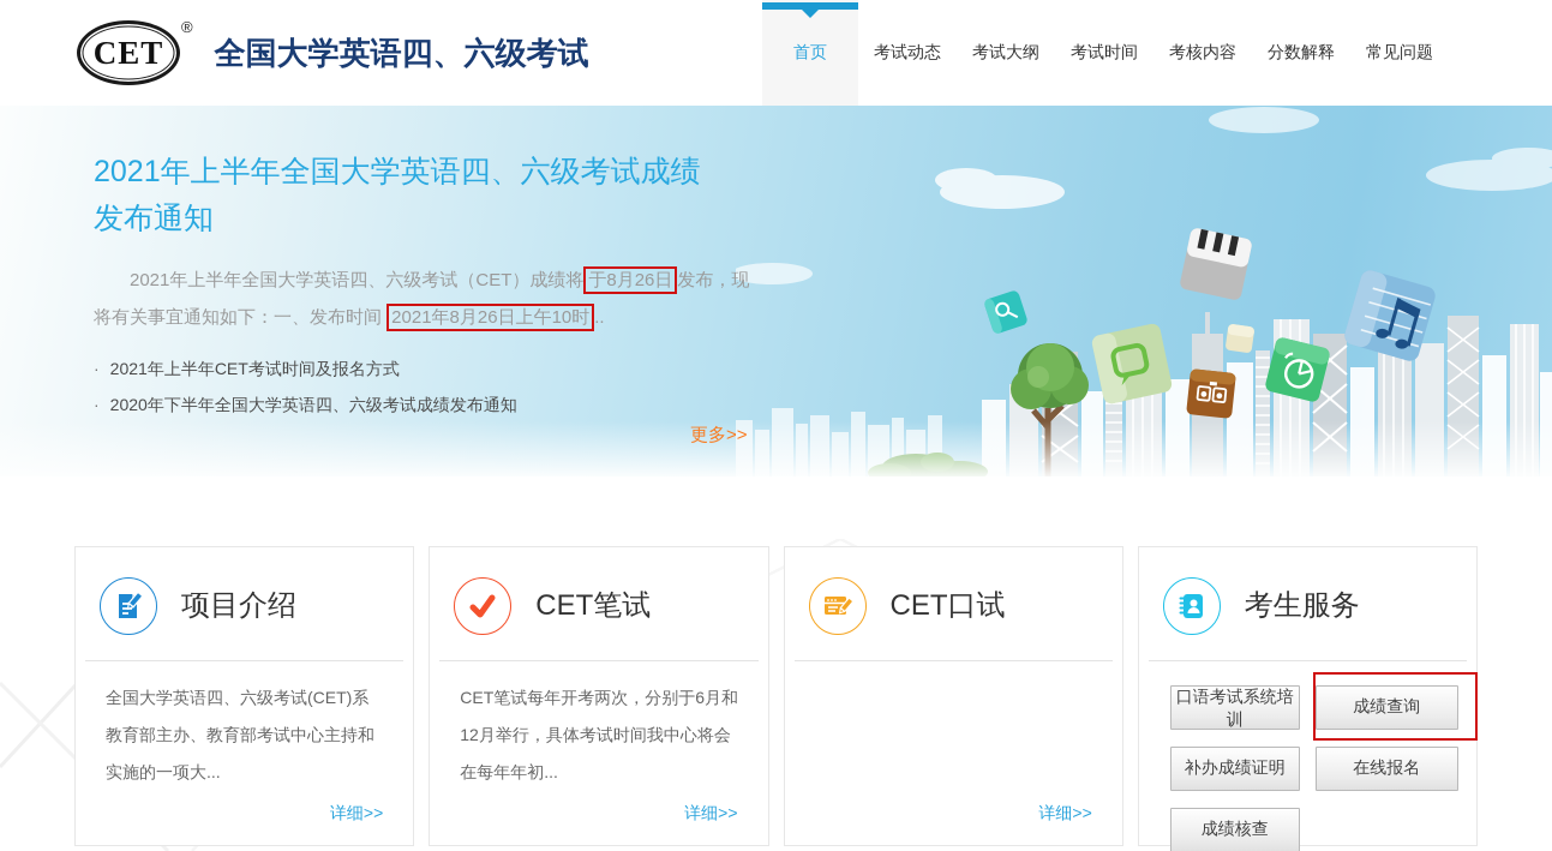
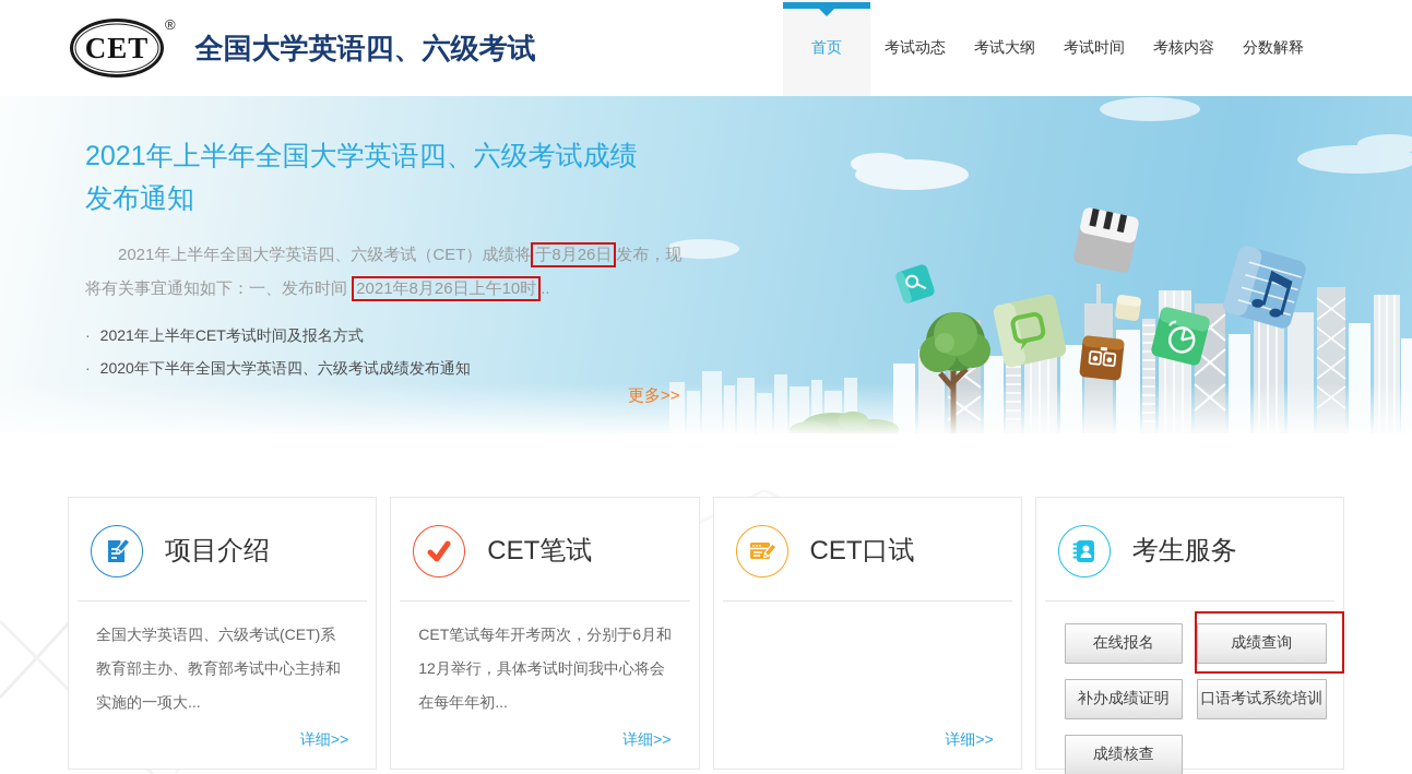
  CET
  ®
  全国大学英语四、六级考试
  首页
  考试动态
  考试大纲
  考试时间
  考核内容
  分数解释
- 常见问题
  2021年上半年全国大学英语四、六级考试成绩发布通知
  2021年上半年全国大学英语四、六级考试（CET）成绩将 于8月26日 发布，现将有关事宜通知如下：一、发布时间 2021年8月26日上午10时 ..
  · 2021年上半年CET考试时间及报名方式
  · 2020年下半年全国大学英语四、六级考试成绩发布通知
  更多>>
  项目介绍
  全国大学英语四、六级考试(CET)系教育部主办、教育部考试中心主持和实施的一项大...
  详细>>
  CET笔试
  CET笔试每年开考两次，分别于6月和12月举行，具体考试时间我中心将会在每年年初...
  详细>>
  CET口试
  详细>>
  考生服务
- 口语考试系统培训
+ 在线报名
  成绩查询
  补办成绩证明
- 在线报名
+ 口语考试系统培训
  成绩核查
